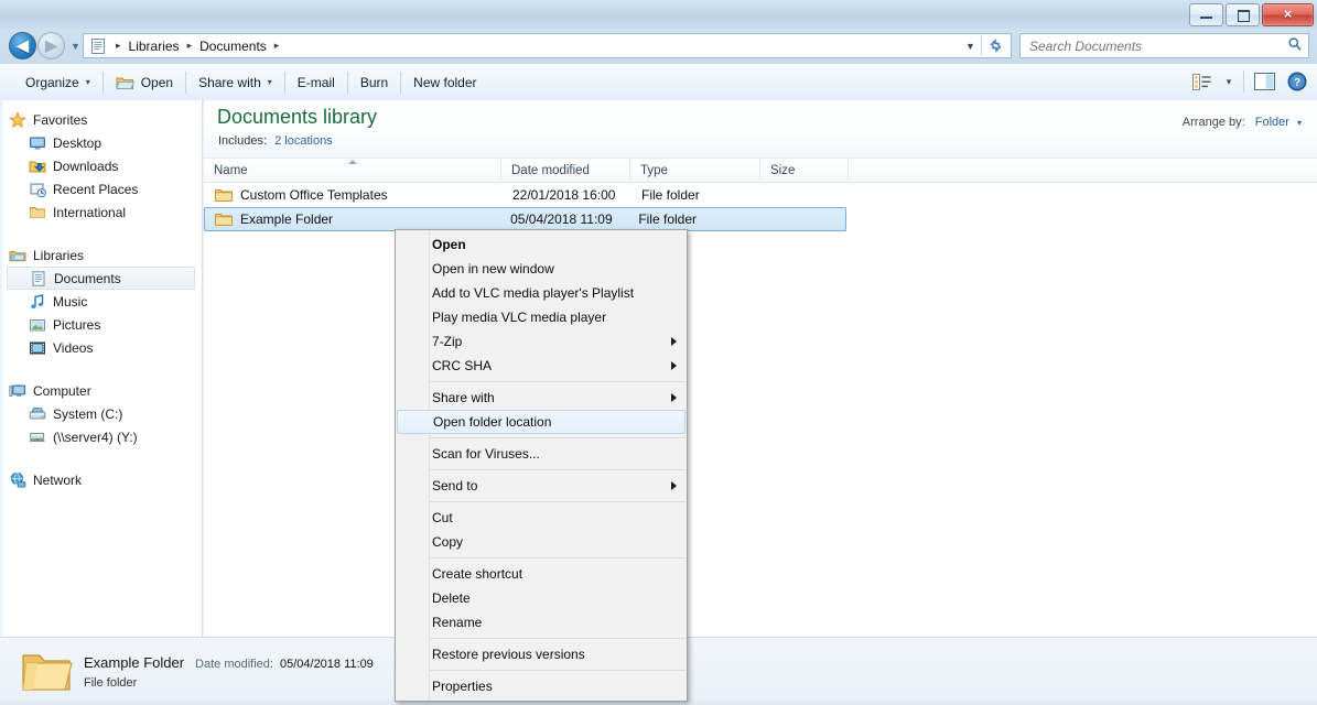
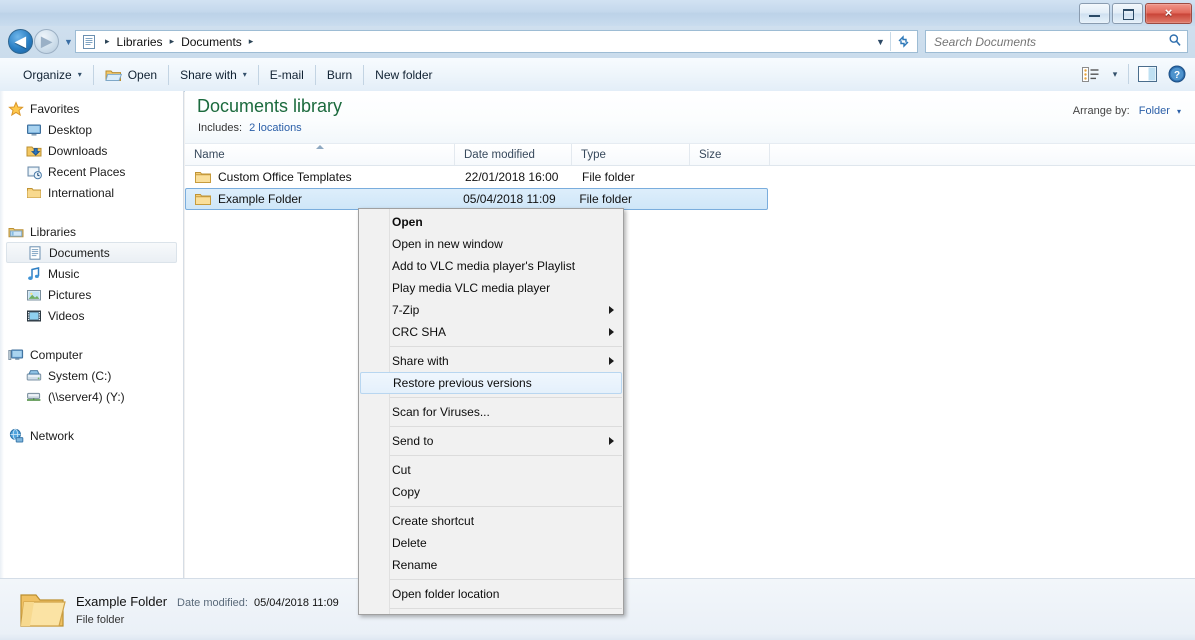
  ×
  ◀
  ▶
  ▼
  ▸
  Libraries
  ▸
  Documents
  ▸
  ▼
  Search Documents
  Organize
  ▾
  Open
  Share with
  ▾
  E-mail
  Burn
  New folder
  ▾
  ?
  Favorites
  Desktop
  Downloads
  Recent Places
  International
  Libraries
  Documents
  Music
  Pictures
  Videos
  Computer
  System (C:)
  (\\server4) (Y:)
  Network
  Documents library
  Includes: 2 locations
  Arrange by: Folder ▾
  Name
  Date modified
  Type
  Size
  Custom Office Templates
  22/01/2018 16:00
  File folder
  Example Folder
  05/04/2018 11:09
  File folder
  Example Folder
  Date modified:
  05/04/2018 11:09
  File folder
  Open
  Open in new window
  Add to VLC media player's Playlist
  Play media VLC media player
  7-Zip
  CRC SHA
  Share with
- Open folder location
+ Restore previous versions
  Scan for Viruses...
  Send to
  Cut
  Copy
  Create shortcut
  Delete
  Rename
- Restore previous versions
+ Open folder location
- Properties
